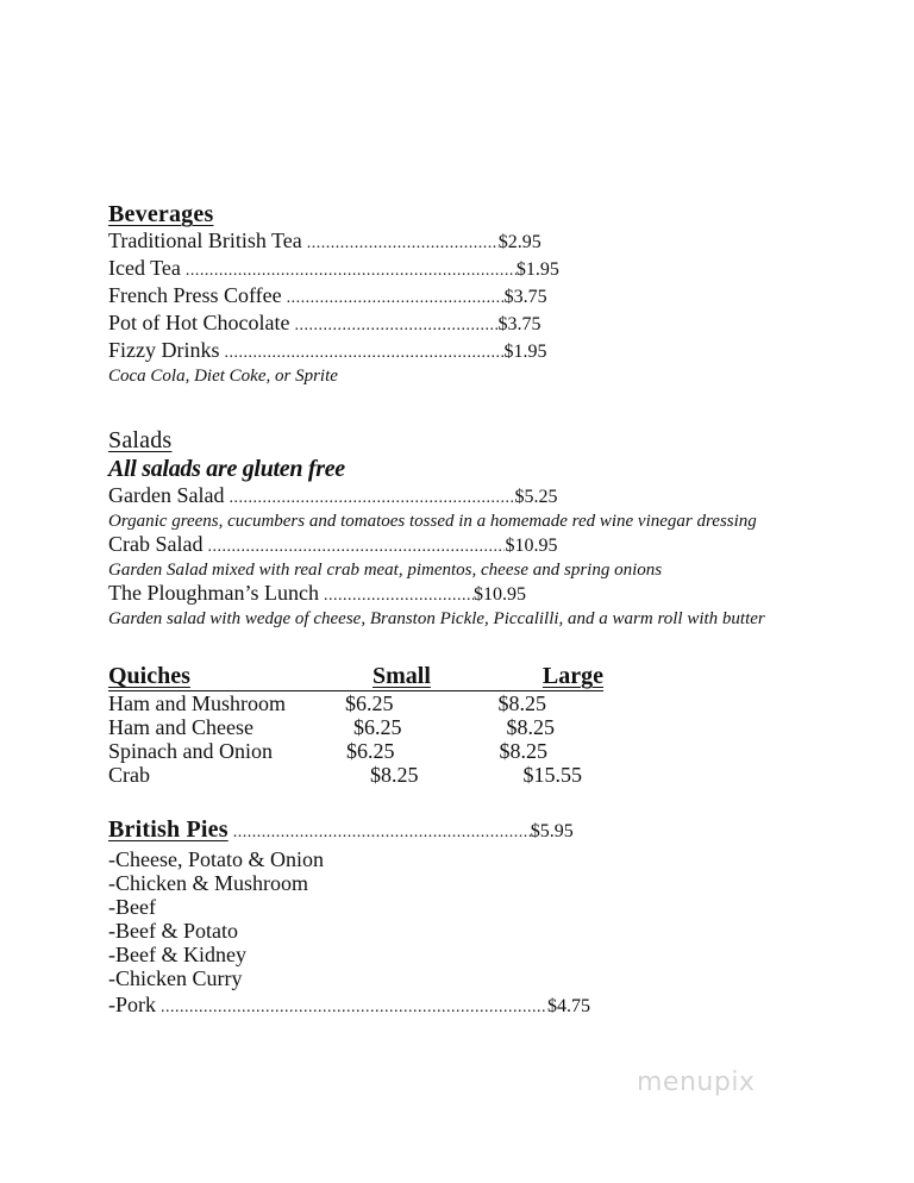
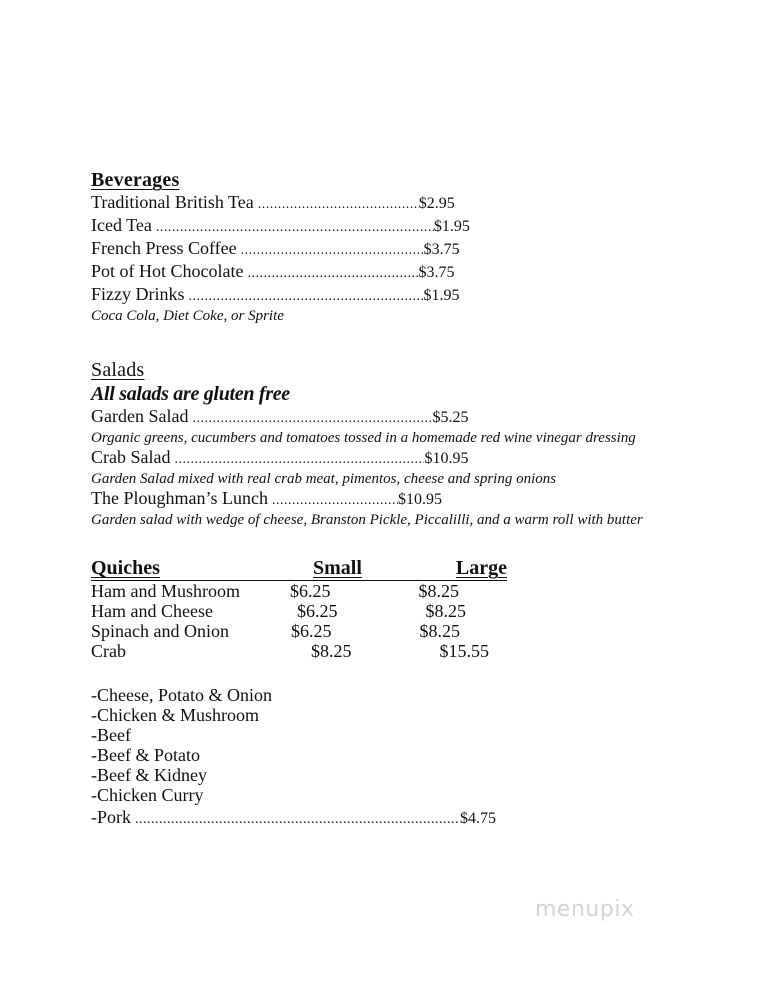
  Beverages
  Traditional British Tea
  $2.95
  Iced Tea
  $1.95
  French Press Coffee
  $3.75
  Pot of Hot Chocolate
  $3.75
  Fizzy Drinks
  $1.95
  Coca Cola, Diet Coke, or Sprite
  Salads
  All salads are gluten free
  Garden Salad
  $5.25
  Organic greens, cucumbers and tomatoes tossed in a homemade red wine vinegar dressing
  Crab Salad
  $10.95
  Garden Salad mixed with real crab meat, pimentos, cheese and spring onions
  The Ploughman’s Lunch
  $10.95
  Garden salad with wedge of cheese, Branston Pickle, Piccalilli, and a warm roll with butter
  Quiches
  Small
  Large
  Ham and Mushroom
  $6.25
  $8.25
  Ham and Cheese
  $6.25
  $8.25
  Spinach and Onion
  $6.25
  $8.25
  Crab
  $8.25
  $15.55
- British Pies
- $5.95
  -Cheese, Potato & Onion
  -Chicken & Mushroom
  -Beef
  -Beef & Potato
  -Beef & Kidney
  -Chicken Curry
  -Pork
  $4.75
  menupix
